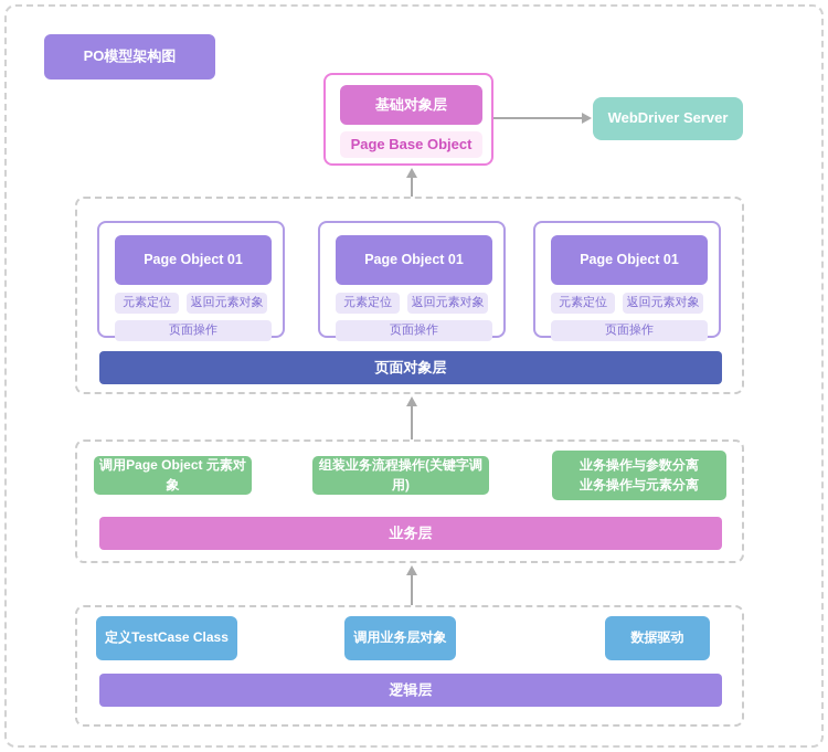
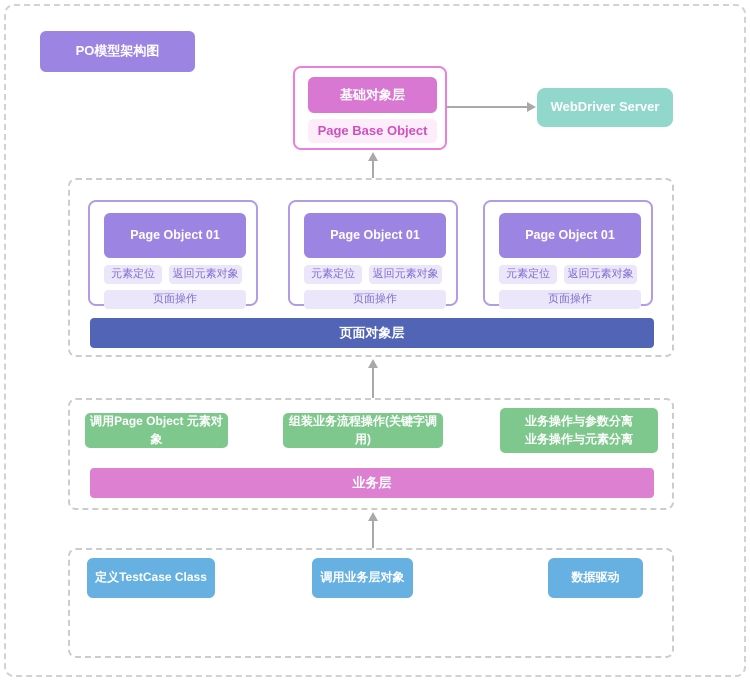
  PO模型架构图
  基础对象层
  Page Base Object
  WebDriver Server
  Page Object 01
  元素定位
  返回元素对象
  页面操作
  Page Object 01
  元素定位
  返回元素对象
  页面操作
  Page Object 01
  元素定位
  返回元素对象
  页面操作
  页面对象层
  调用Page Object 元素对象
  组装业务流程操作(关键字调用)
  业务操作与参数分离
  业务操作与元素分离
  业务层
  定义TestCase Class
  调用业务层对象
  数据驱动
- 逻辑层
